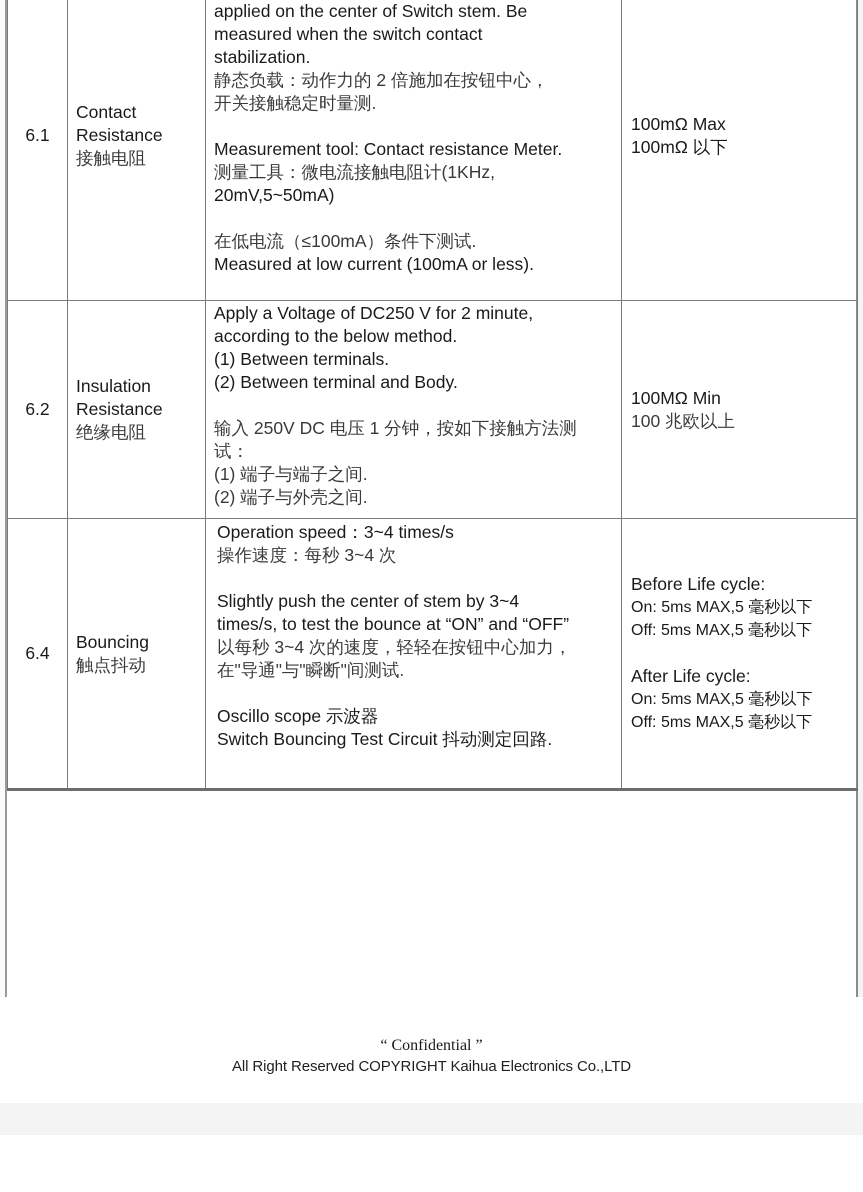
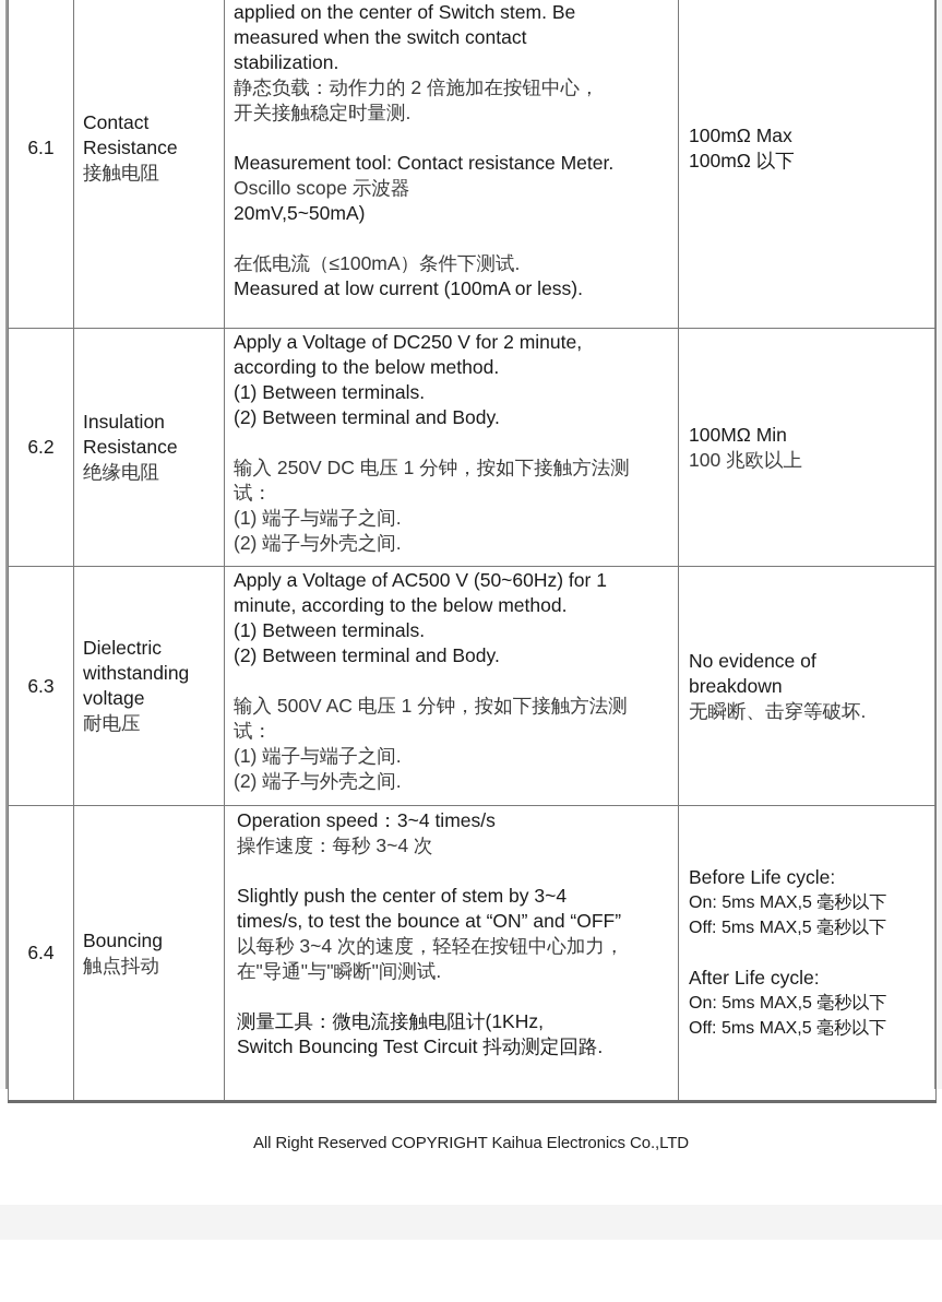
- 6.1	Contact Resistance 接触电阻	applied on the center of Switch stem. Be measured when the switch contact stabilization. 静态负载：动作力的 2 倍施加在按钮中心， 开关接触稳定时量测. Measurement tool: Contact resistance Meter. 测量工具：微电流接触电阻计(1KHz, 20mV,5~50mA) 在低电流（≤100mA）条件下测试. Measured at low current (100mA or less).	100mΩ Max 100mΩ 以下
+ 6.1	Contact Resistance 接触电阻	applied on the center of Switch stem. Be measured when the switch contact stabilization. 静态负载：动作力的 2 倍施加在按钮中心， 开关接触稳定时量测. Measurement tool: Contact resistance Meter. Oscillo scope 示波器 20mV,5~50mA) 在低电流（≤100mA）条件下测试. Measured at low current (100mA or less).	100mΩ Max 100mΩ 以下
  6.2	Insulation Resistance 绝缘电阻	Apply a Voltage of DC250 V for 2 minute, according to the below method. (1) Between terminals. (2) Between terminal and Body. 输入 250V DC 电压 1 分钟，按如下接触方法测 试： (1) 端子与端子之间. (2) 端子与外壳之间.	100MΩ Min 100 兆欧以上
+ 6.3	Dielectric withstanding voltage 耐电压	Apply a Voltage of AC500 V (50~60Hz) for 1 minute, according to the below method. (1) Between terminals. (2) Between terminal and Body. 输入 500V AC 电压 1 分钟，按如下接触方法测 试： (1) 端子与端子之间. (2) 端子与外壳之间.	No evidence of breakdown 无瞬断、击穿等破坏.
- 6.4	Bouncing 触点抖动	Operation speed：3~4 times/s 操作速度：每秒 3~4 次 Slightly push the center of stem by 3~4 times/s, to test the bounce at “ON” and “OFF” 以每秒 3~4 次的速度，轻轻在按钮中心加力， 在"导通"与"瞬断"间测试. Oscillo scope 示波器 Switch Bouncing Test Circuit 抖动测定回路.	Before Life cycle: On: 5ms MAX,5 毫秒以下 Off: 5ms MAX,5 毫秒以下 After Life cycle: On: 5ms MAX,5 毫秒以下 Off: 5ms MAX,5 毫秒以下
+ 6.4	Bouncing 触点抖动	Operation speed：3~4 times/s 操作速度：每秒 3~4 次 Slightly push the center of stem by 3~4 times/s, to test the bounce at “ON” and “OFF” 以每秒 3~4 次的速度，轻轻在按钮中心加力， 在"导通"与"瞬断"间测试. 测量工具：微电流接触电阻计(1KHz, Switch Bouncing Test Circuit 抖动测定回路.	Before Life cycle: On: 5ms MAX,5 毫秒以下 Off: 5ms MAX,5 毫秒以下 After Life cycle: On: 5ms MAX,5 毫秒以下 Off: 5ms MAX,5 毫秒以下
- “ Confidential ”
  All Right Reserved COPYRIGHT Kaihua Electronics Co.,LTD
